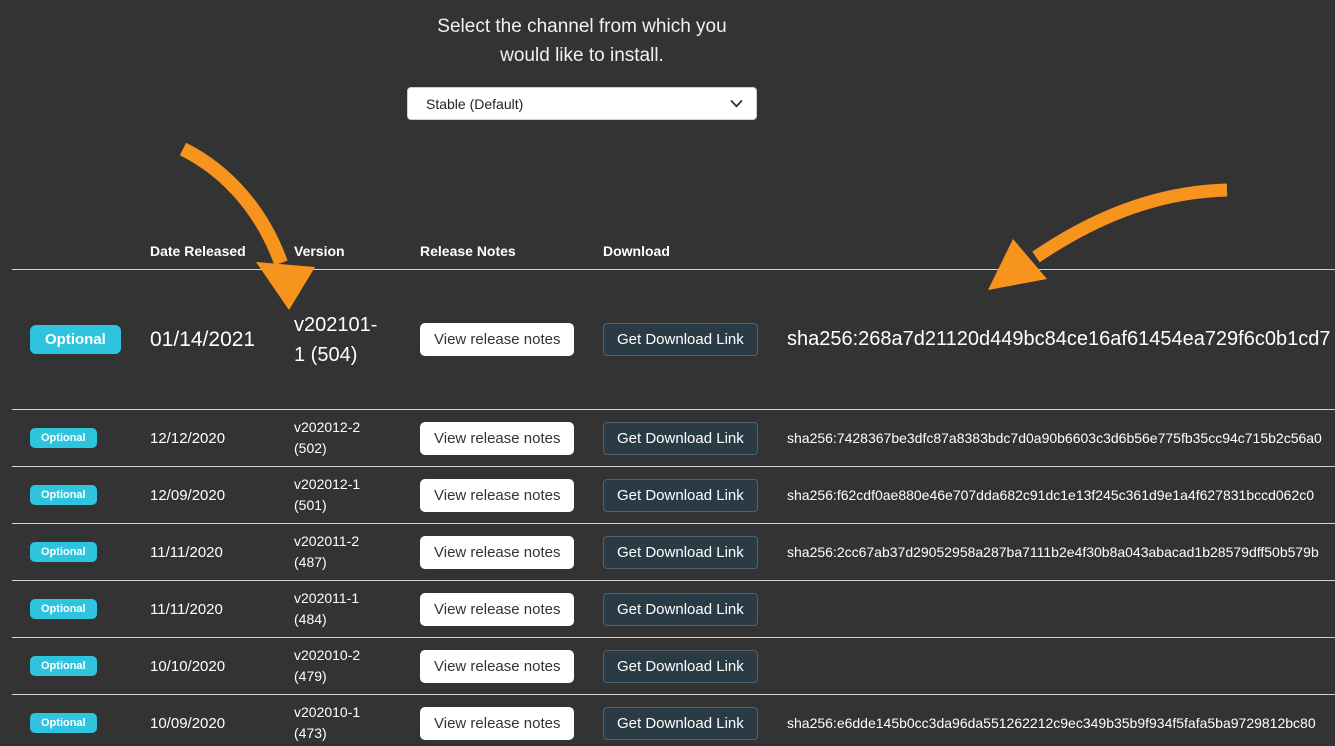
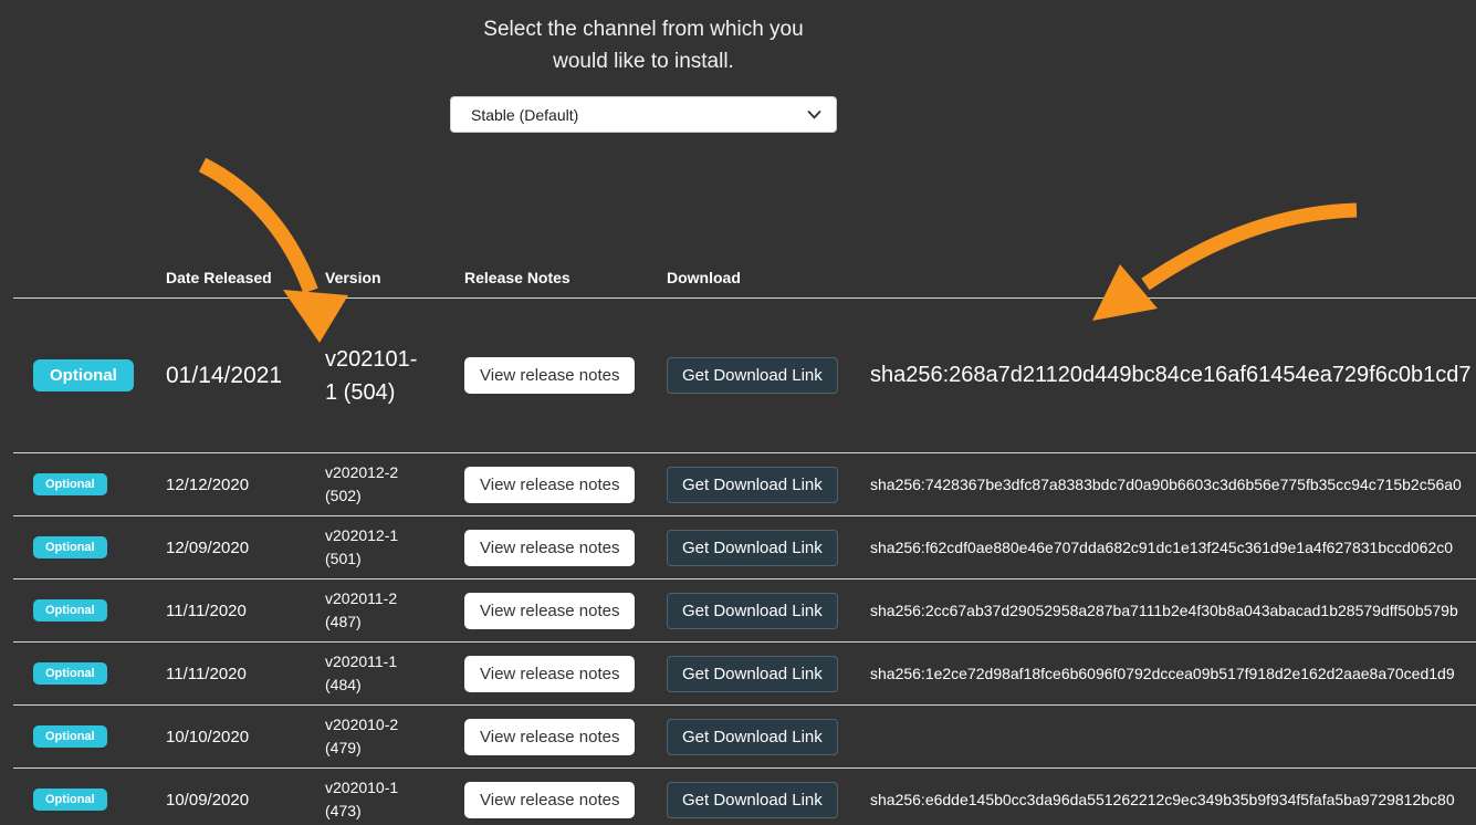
  Select the channel from which you would like to install.
  Stable (Default)
  Date Released
  Version
  Release Notes
  Download
  Optional
  01/14/2021
  v202101-1 (504)
  View release notes
  Get Download Link
  sha256:268a7d21120d449bc84ce16af61454ea729f6c0b1cd7
  Optional
  12/12/2020
  v202012-2 (502)
  View release notes
  Get Download Link
  sha256:7428367be3dfc87a8383bdc7d0a90b6603c3d6b56e775fb35cc94c715b2c56a0
  Optional
  12/09/2020
  v202012-1 (501)
  View release notes
  Get Download Link
  sha256:f62cdf0ae880e46e707dda682c91dc1e13f245c361d9e1a4f627831bccd062c0
  Optional
  11/11/2020
  v202011-2 (487)
  View release notes
  Get Download Link
  sha256:2cc67ab37d29052958a287ba7111b2e4f30b8a043abacad1b28579dff50b579b
  Optional
  11/11/2020
  v202011-1 (484)
  View release notes
  Get Download Link
+ sha256:1e2ce72d98af18fce6b6096f0792dccea09b517f918d2e162d2aae8a70ced1d9
  Optional
  10/10/2020
  v202010-2 (479)
  View release notes
  Get Download Link
  Optional
  10/09/2020
  v202010-1 (473)
  View release notes
  Get Download Link
  sha256:e6dde145b0cc3da96da551262212c9ec349b35b9f934f5fafa5ba9729812bc80
